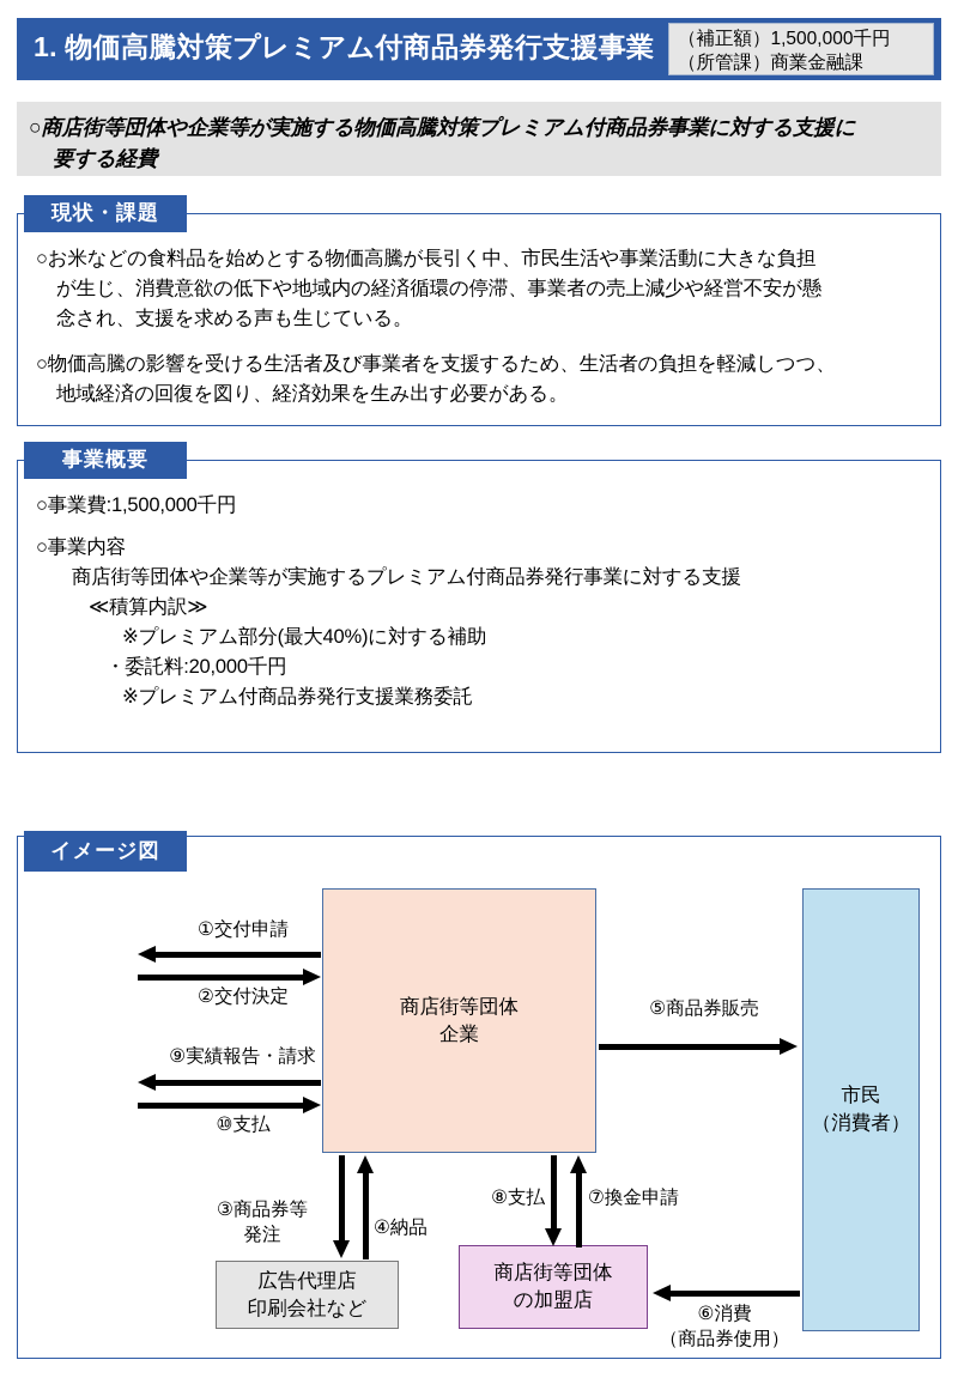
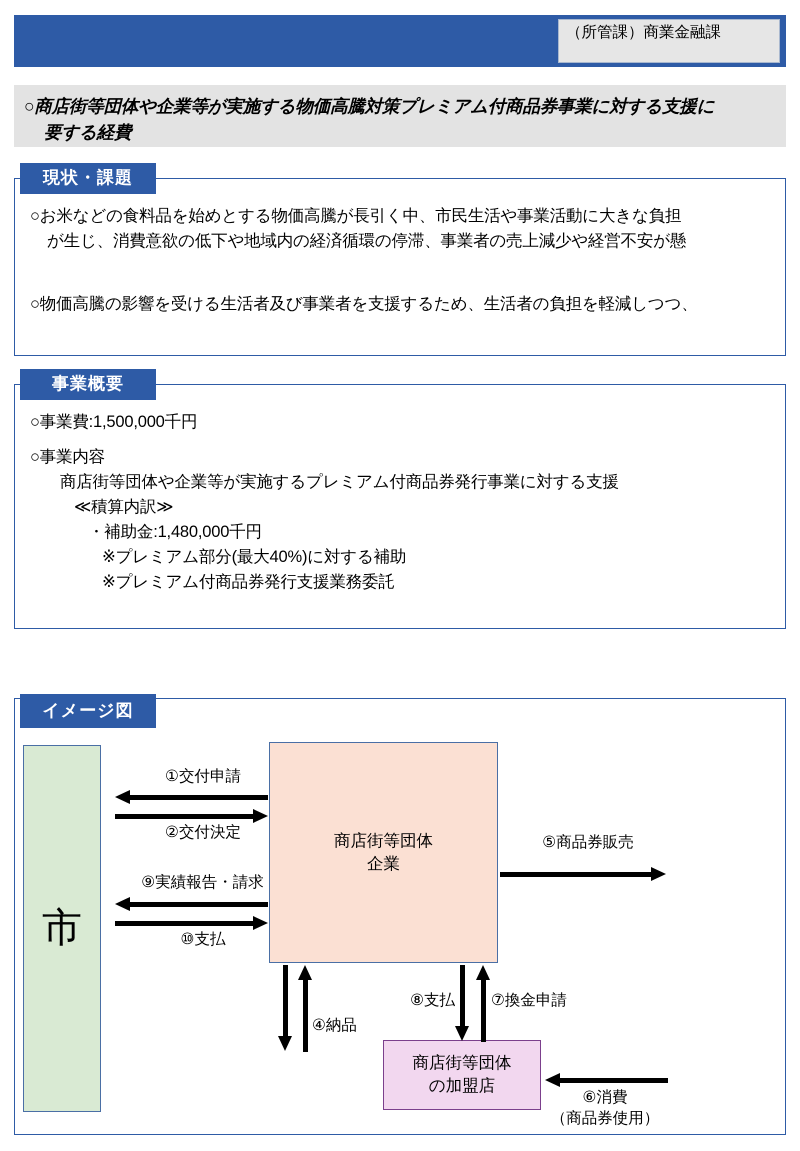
- 1. 物価高騰対策プレミアム付商品券発行支援事業
- （補正額）1,500,000千円
  （所管課）商業金融課
  ○商店街等団体や企業等が実施する物価高騰対策プレミアム付商品券事業に対する支援に
  要する経費
  現状・課題
  ○お米などの食料品を始めとする物価高騰が長引く中、市民生活や事業活動に大きな負担
  が生じ、消費意欲の低下や地域内の経済循環の停滞、事業者の売上減少や経営不安が懸
- 念され、支援を求める声も生じている。
  ○物価高騰の影響を受ける生活者及び事業者を支援するため、生活者の負担を軽減しつつ、
- 地域経済の回復を図り、経済効果を生み出す必要がある。
  事業概要
  ○事業費:1,500,000千円
  ○事業内容
  商店街等団体や企業等が実施するプレミアム付商品券発行事業に対する支援
  ≪積算内訳≫
+ ・補助金:1,480,000千円
  ※プレミアム部分(最大40%)に対する補助
- ・委託料:20,000千円
  ※プレミアム付商品券発行支援業務委託
  イメージ図
+ 市
  商店街等団体
  企業
- 市民
- （消費者）
- 広告代理店
- 印刷会社など
  商店街等団体
  の加盟店
  ①交付申請
  ②交付決定
  ⑨実績報告・請求
  ⑩支払
  ⑤商品券販売
- ③商品券等
- 発注
  ④納品
  ⑧支払
  ⑦換金申請
  ⑥消費
  （商品券使用）
